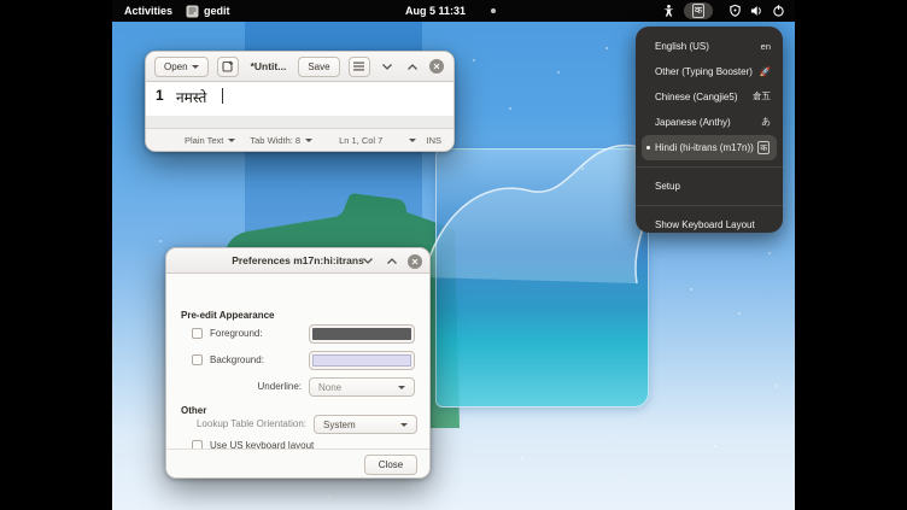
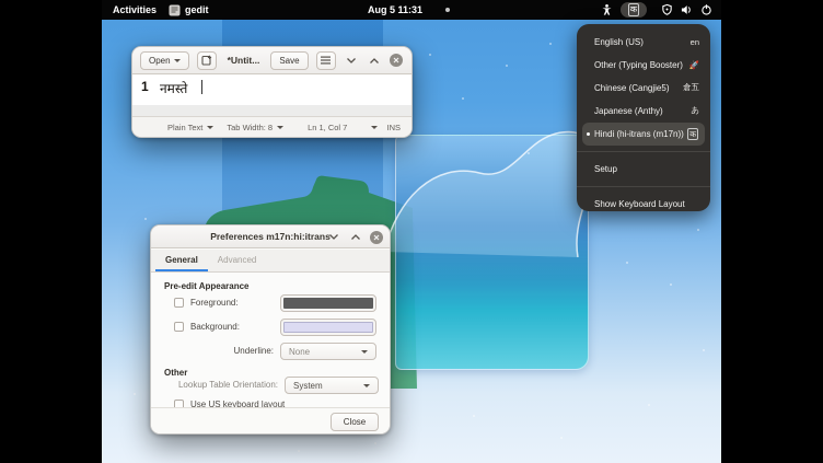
  Activities
  gedit
  Aug 5 11:31
  क
  Open
  *Untit...
  Save
  1
  नमस्ते
  Plain Text
  Tab Width: 8
  Ln 1, Col 7
  INS
  Preferences m17n:hi:itrans
+ General
+ Advanced
  Pre-edit Appearance
  Foreground:
  Background:
  Underline:
  None
  Other
  Lookup Table Orientation:
  System
  Use US keyboard layout
  Close
  English (US)
  en
  Other (Typing Booster)
  🚀
  Chinese (Cangjie5)
  倉五
  Japanese (Anthy)
  あ
  Hindi (hi-itrans (m17n))
  क
  Setup
  Show Keyboard Layout
